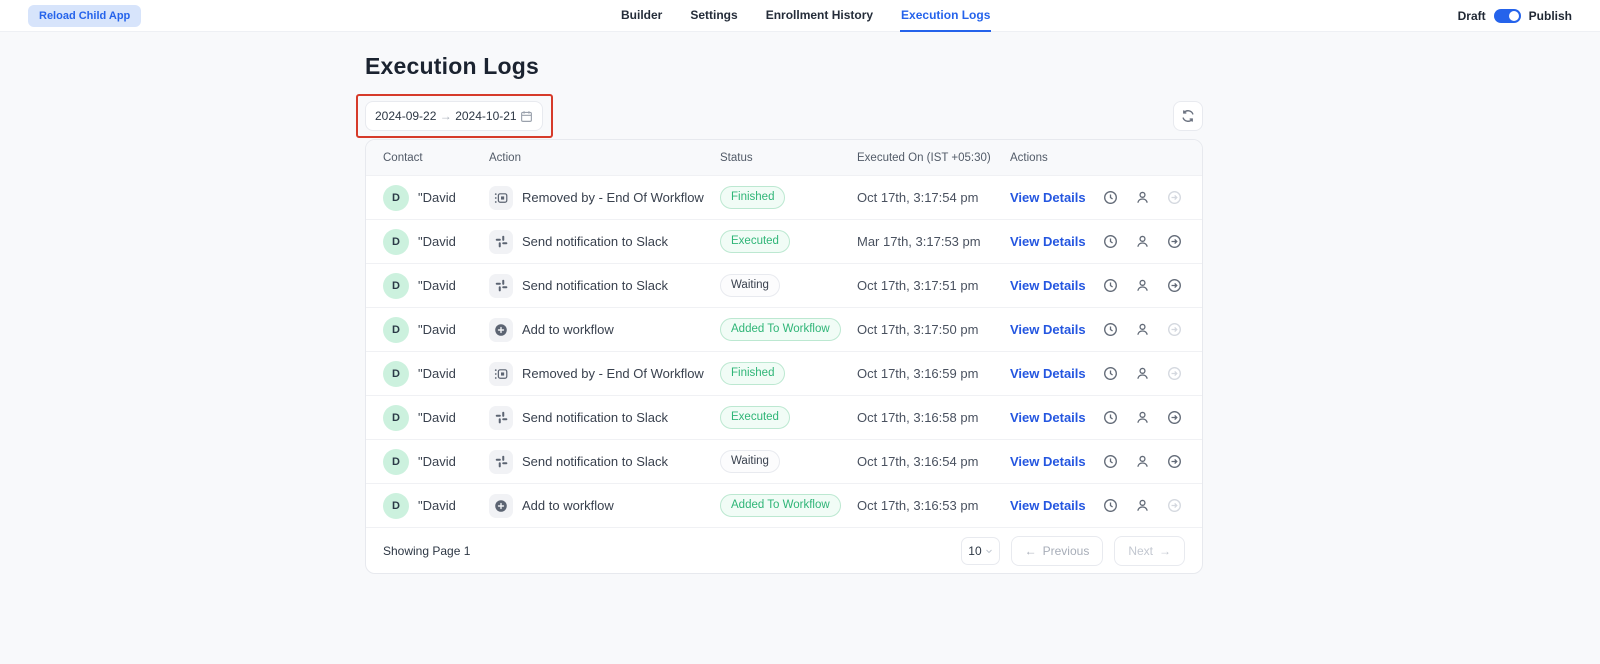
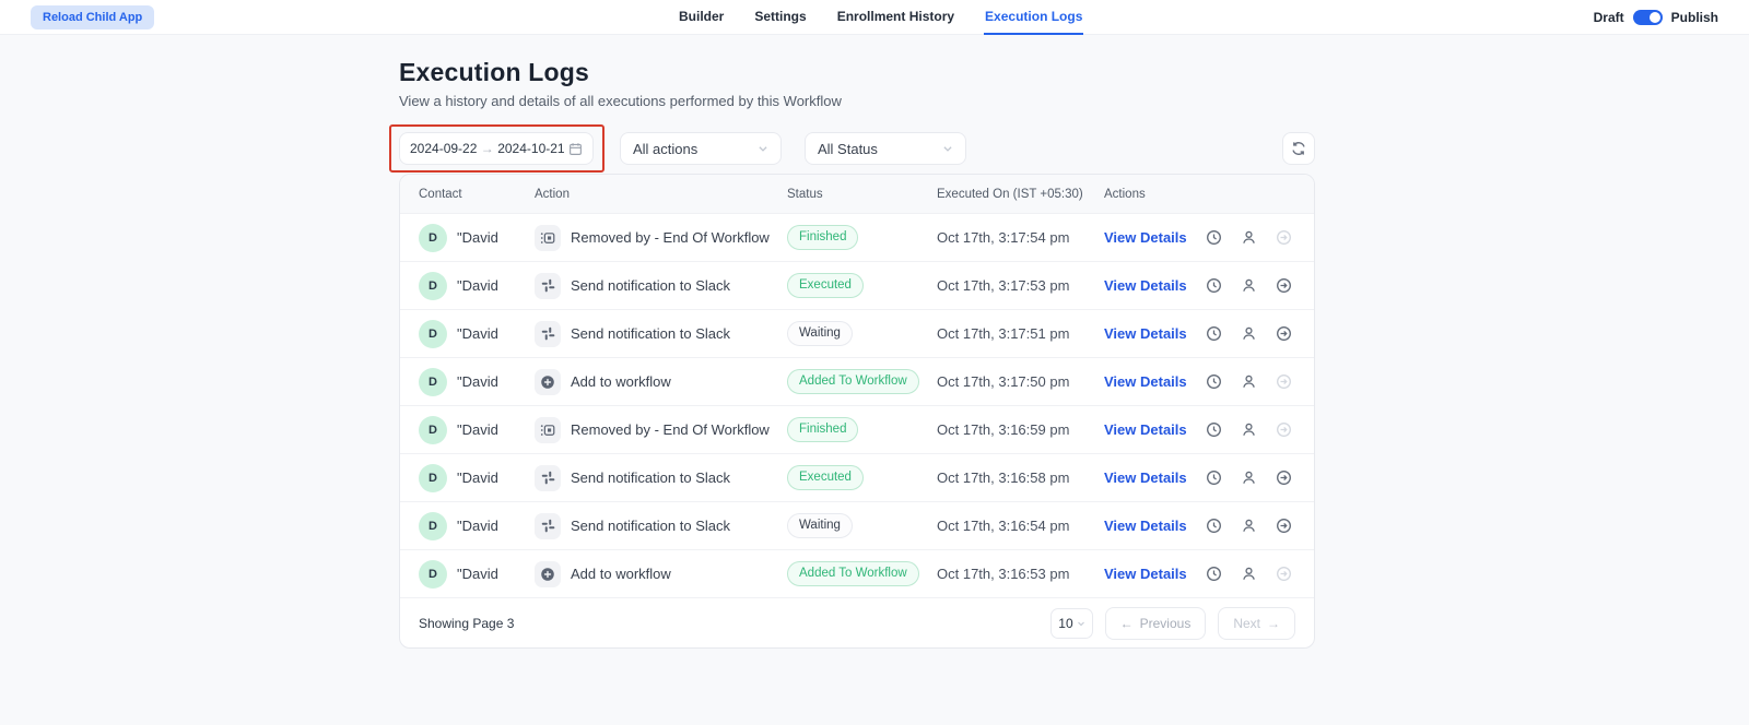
  Reload Child App
  Builder
  Settings
  Enrollment History
  Execution Logs
  Draft
  Publish
  Execution Logs
+ View a history and details of all executions performed by this Workflow
  2024-09-22
  →
  2024-10-21
+ All actions
+ All Status
  Contact
  Action
  Status
  Executed On (IST +05:30)
  Actions
  D
  "David
  Removed by - End Of Workflow
  Finished
  Oct 17th, 3:17:54 pm
  View Details
  D
  "David
  Send notification to Slack
  Executed
- Mar 17th, 3:17:53 pm
+ Oct 17th, 3:17:53 pm
  View Details
  D
  "David
  Send notification to Slack
  Waiting
  Oct 17th, 3:17:51 pm
  View Details
  D
  "David
  Add to workflow
  Added To Workflow
  Oct 17th, 3:17:50 pm
  View Details
  D
  "David
  Removed by - End Of Workflow
  Finished
  Oct 17th, 3:16:59 pm
  View Details
  D
  "David
  Send notification to Slack
  Executed
  Oct 17th, 3:16:58 pm
  View Details
  D
  "David
  Send notification to Slack
  Waiting
  Oct 17th, 3:16:54 pm
  View Details
  D
  "David
  Add to workflow
  Added To Workflow
  Oct 17th, 3:16:53 pm
  View Details
- Showing Page 1
+ Showing Page 3
  10
  ←
  Previous
  Next
  →
